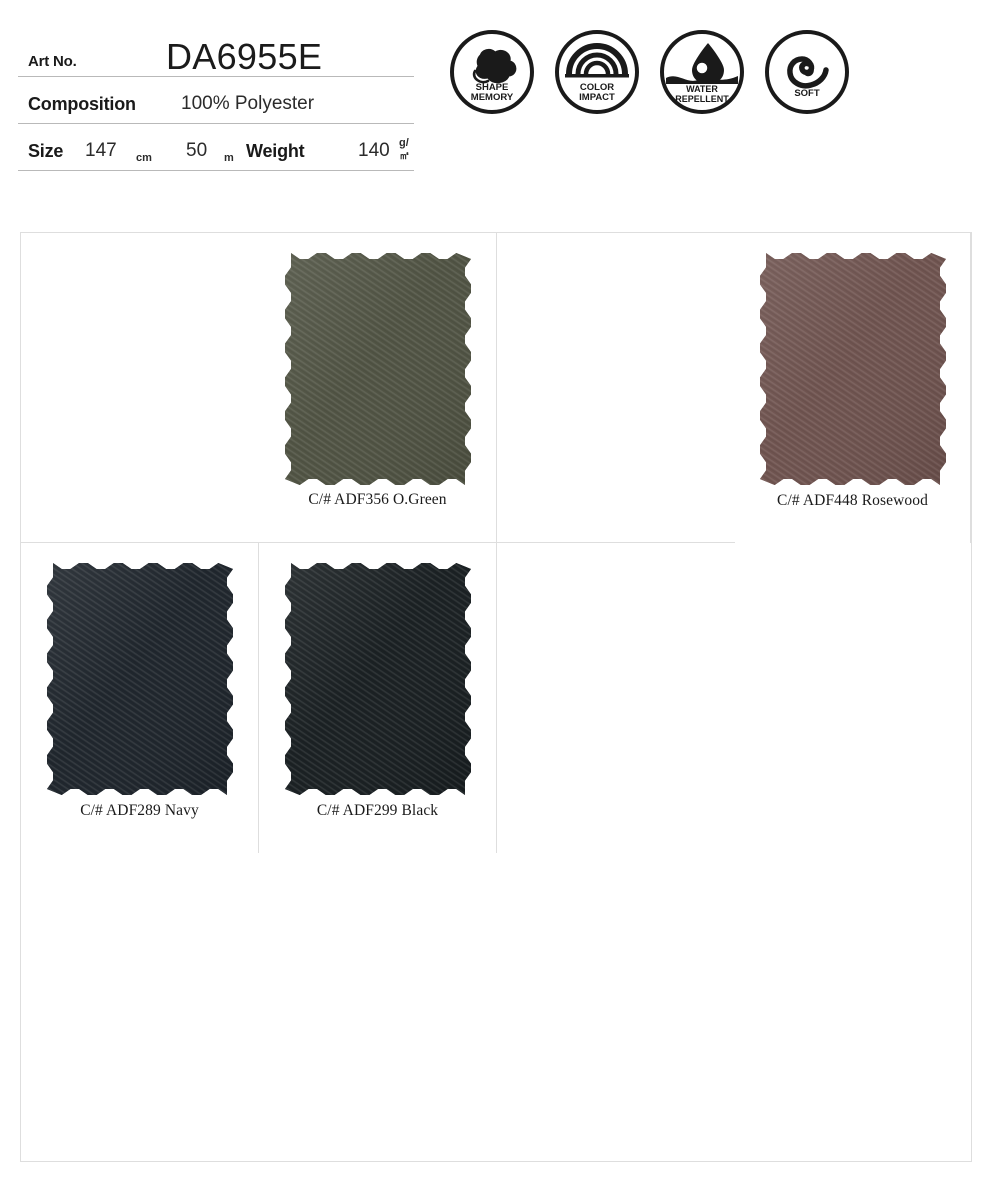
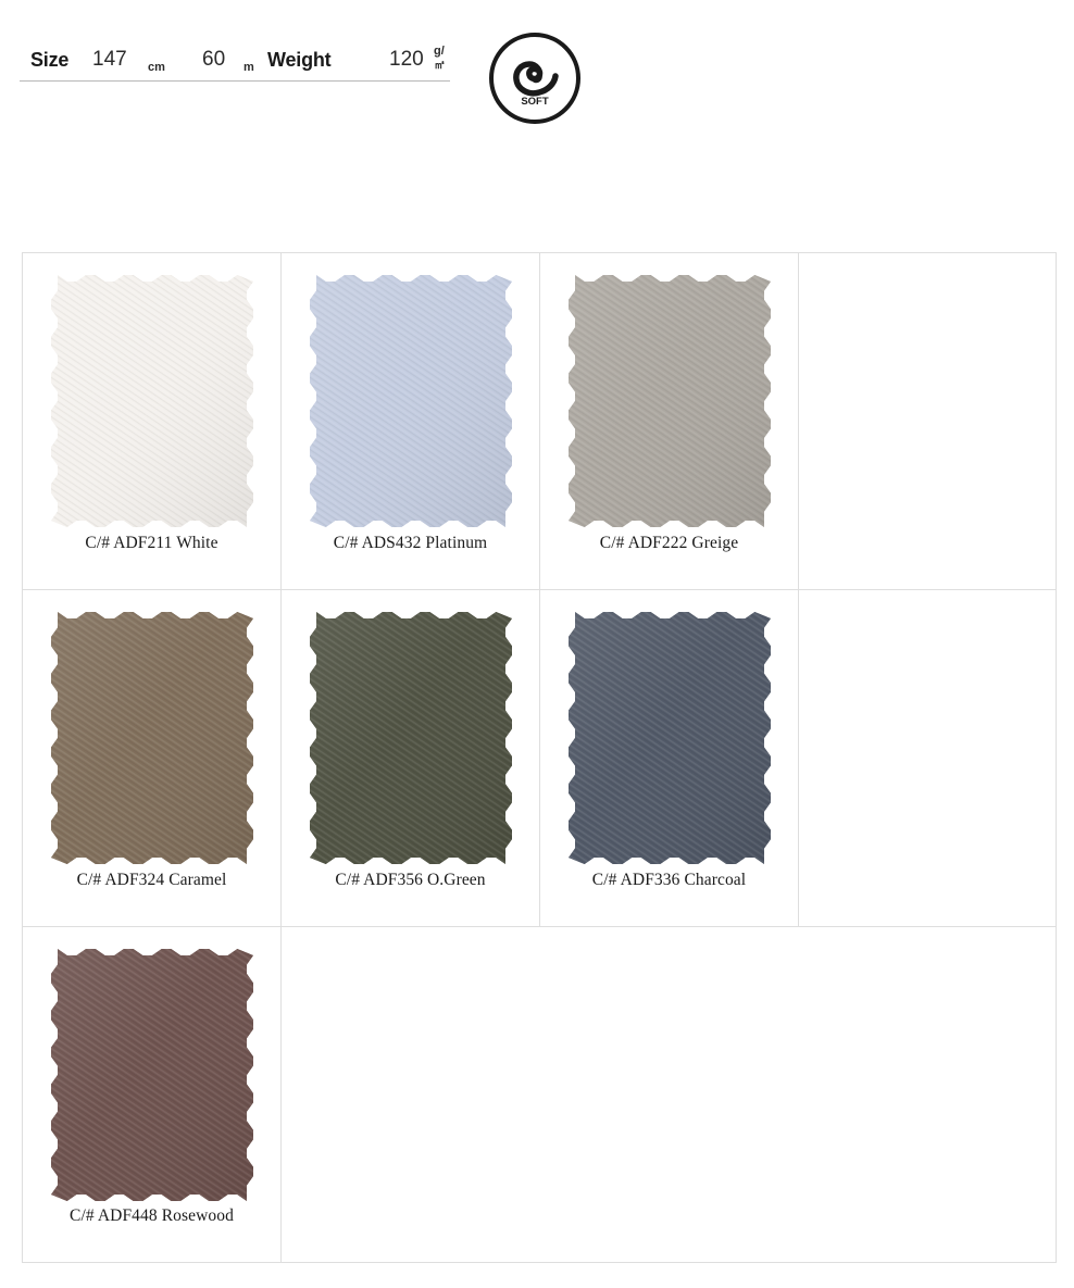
- Art No.
- DA6955E
- Composition
- 100% Polyester
  Size
  147
  cm
- 50
+ 60
  m
  Weight
- 140
+ 120
  g/㎡
- SHAPE
- MEMORY
- COLOR
- IMPACT
- WATER
- REPELLENT
  SOFT
+ C/# ADF211 White
+ C/# ADS432 Platinum
+ C/# ADF222 Greige
+ C/# ADF324 Caramel
  C/# ADF356 O.Green
+ C/# ADF336 Charcoal
  C/# ADF448 Rosewood
- C/# ADF289 Navy
- C/# ADF299 Black
